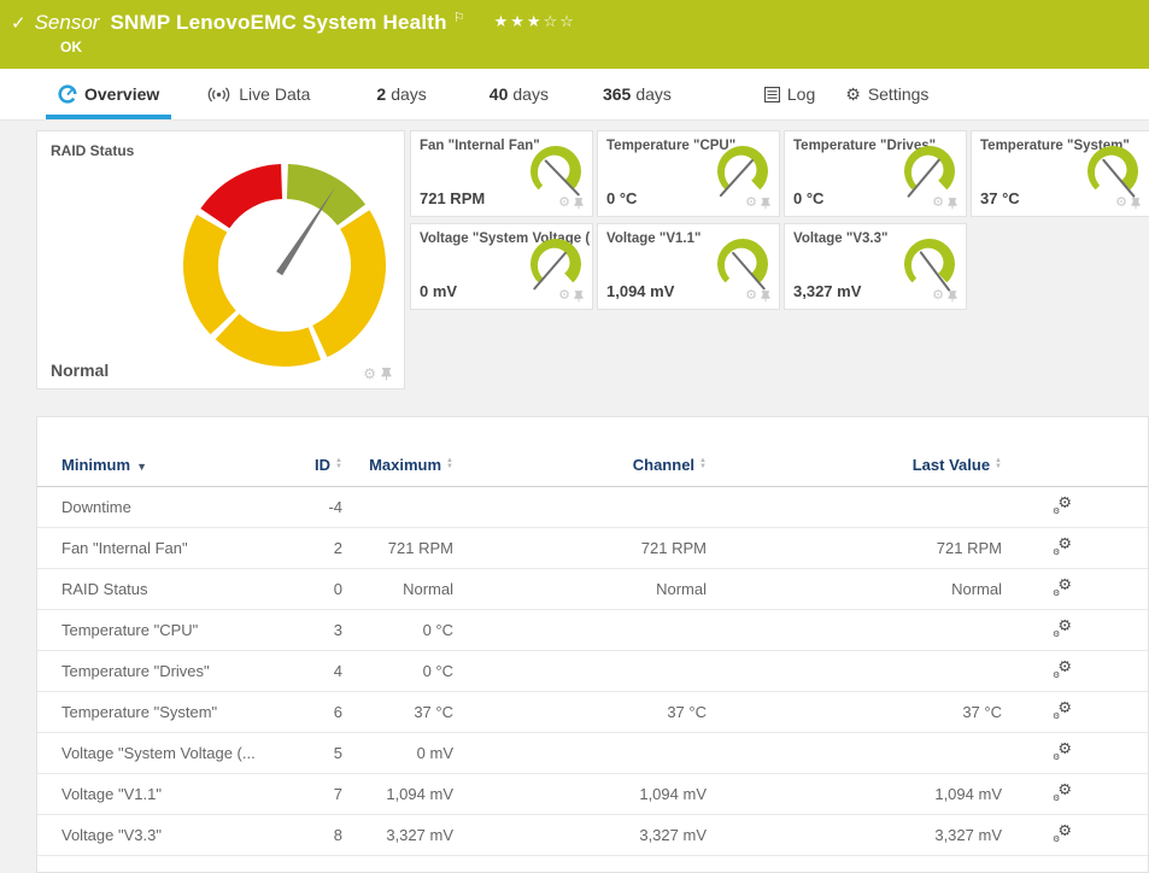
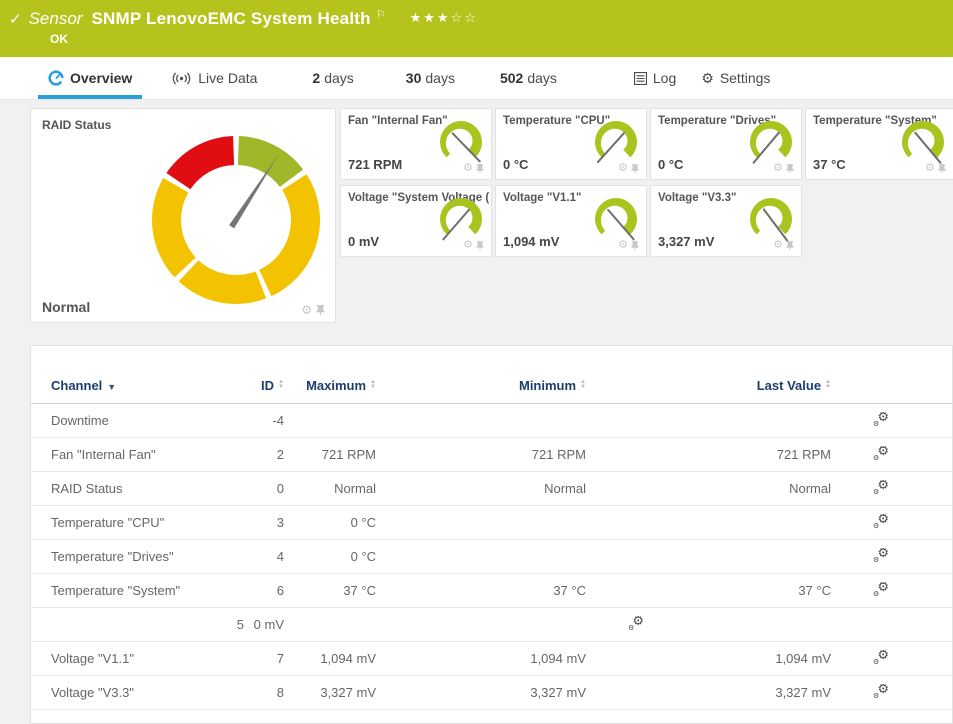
  ✓
  Sensor
  SNMP LenovoEMC System Health
  ⚐
  ★★★☆☆
  OK
  Overview
  Live Data
  2
  days
- 40
+ 30
  days
- 365
+ 502
  days
  Log
  ⚙
  Settings
  RAID Status
  Normal
  ⚙
  Fan "Internal Fan"
  721 RPM
  ⚙
  Temperature "CPU"
  0 °C
  ⚙
  Temperature "Drives"
  0 °C
  ⚙
  Temperature "System"
  37 °C
  ⚙
  Voltage "System Voltage (
  0 mV
  ⚙
  Voltage "V1.1"
  1,094 mV
  ⚙
  Voltage "V3.3"
  3,327 mV
  ⚙
- Minimum ▼
+ Channel ▼
  ID
  Maximum
- Channel
+ Minimum
  Last Value
  Downtime
  -4
  ⚙
  Fan "Internal Fan"
  2
  721 RPM
  721 RPM
  721 RPM
  ⚙
  RAID Status
  0
  Normal
  Normal
  Normal
  ⚙
  Temperature "CPU"
  3
  0 °C
  ⚙
  Temperature "Drives"
  4
  0 °C
  ⚙
  Temperature "System"
  6
  37 °C
  37 °C
  37 °C
  ⚙
- Voltage "System Voltage (...
  5
  0 mV
  ⚙
  Voltage "V1.1"
  7
  1,094 mV
  1,094 mV
  1,094 mV
  ⚙
  Voltage "V3.3"
  8
  3,327 mV
  3,327 mV
  3,327 mV
  ⚙
